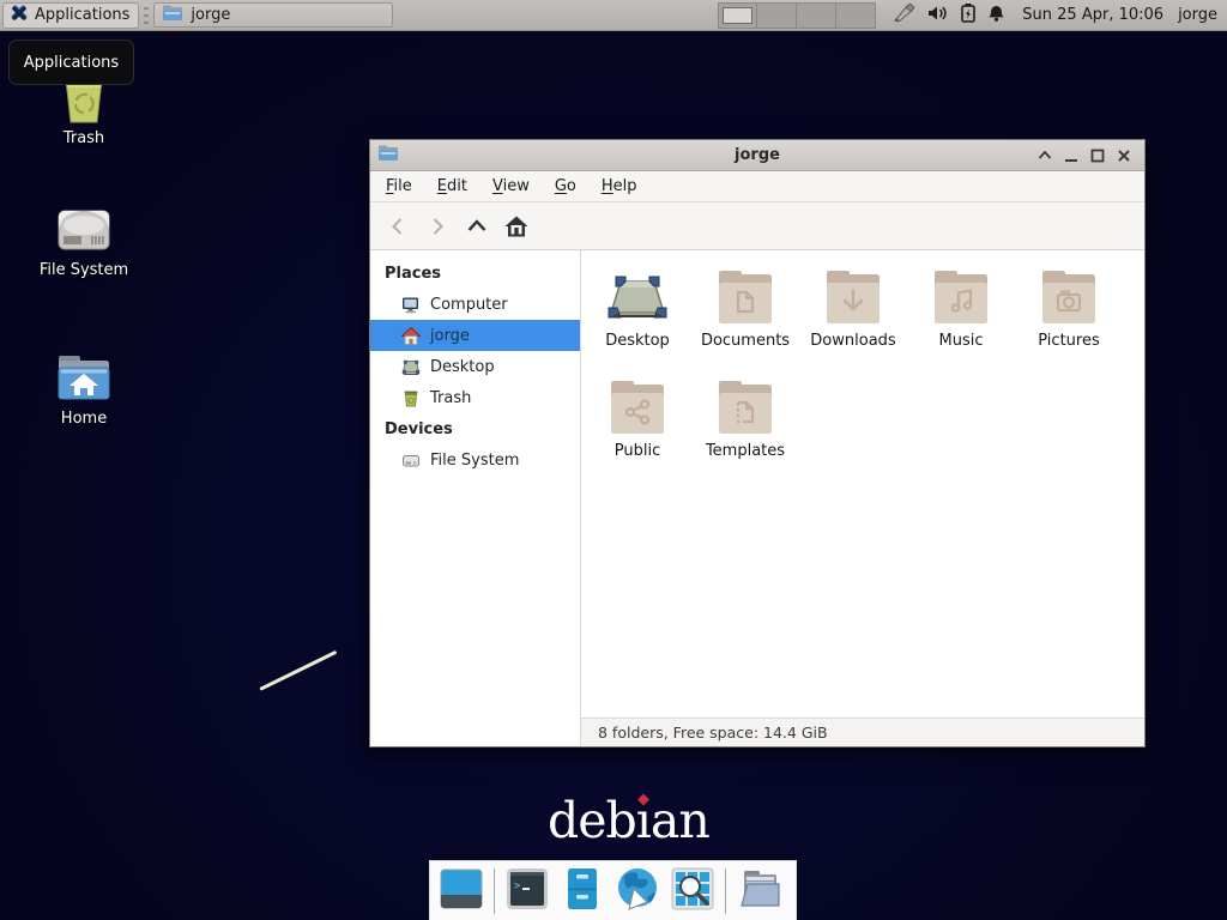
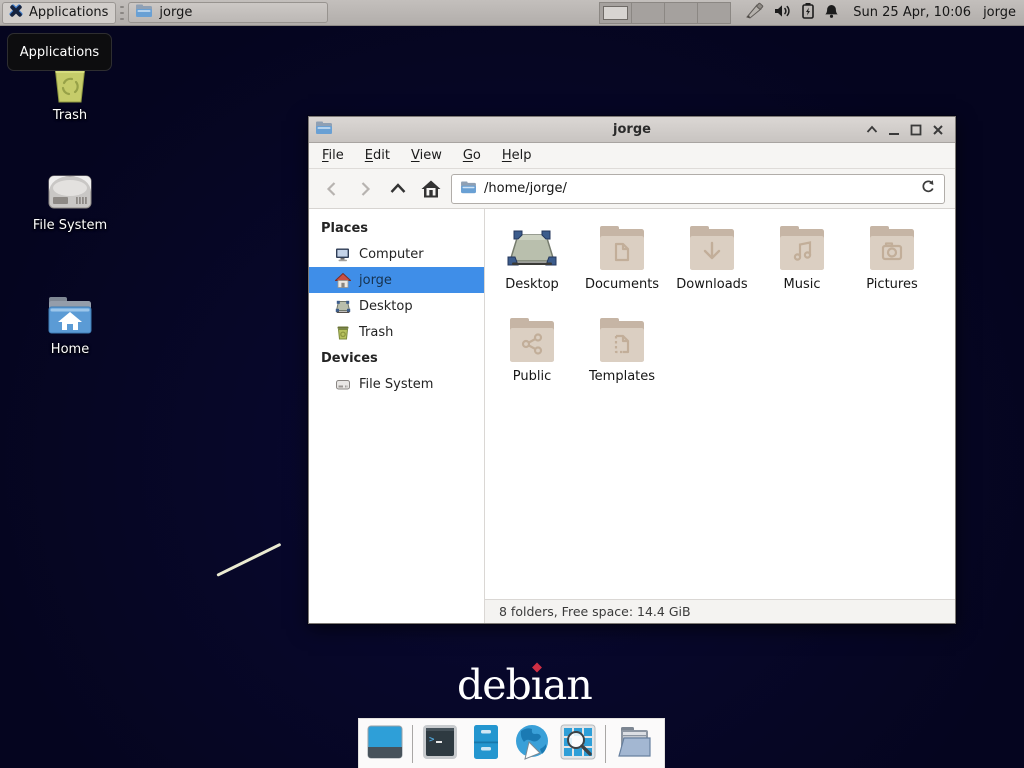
  Applications
  jorge
  Sun 25 Apr, 10:06
  jorge
  Applications
  Trash
  File System
  Home
  deb
  ı
  an
  jorge
  File
  Edit
  View
  Go
  Help
+ /home/jorge/
  Places
  Computer
  jorge
  Desktop
  Trash
  Devices
  File System
  Desktop
  Documents
  Downloads
  Music
  Pictures
  Public
  Templates
  8 folders, Free space: 14.4 GiB
  >
